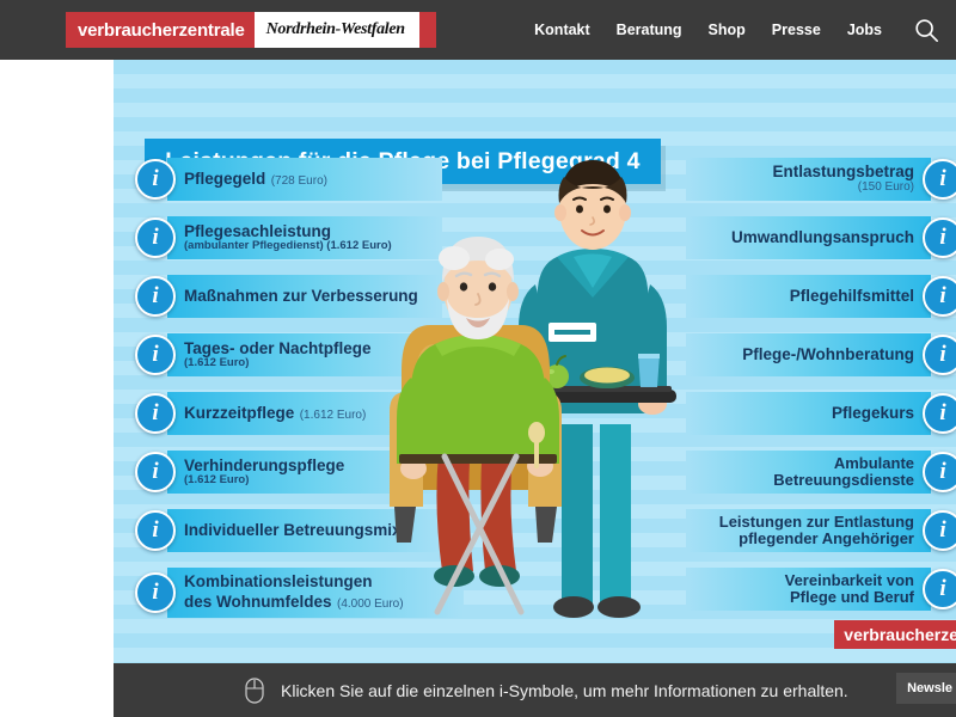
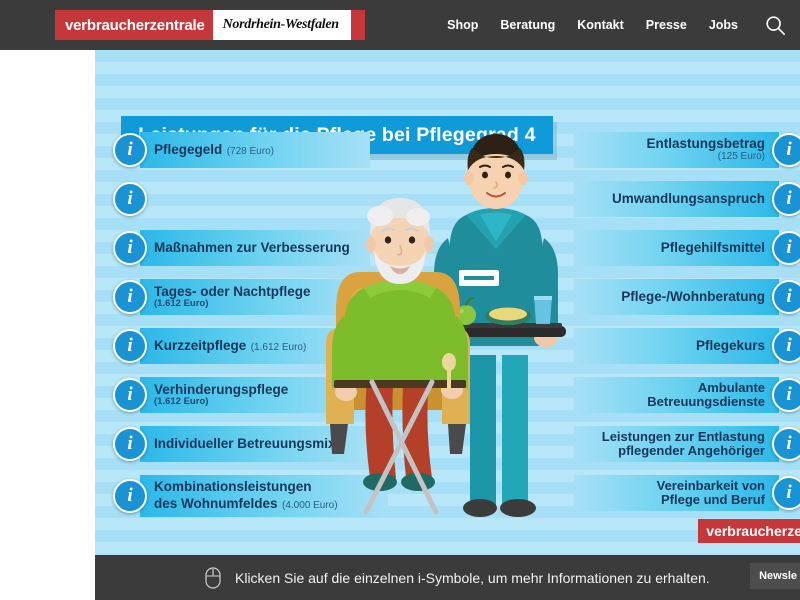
  verbraucherzentrale
  Nordrhein-Westfalen
- Kontakt
+ Shop
  Beratung
- Shop
+ Kontakt
  Presse
  Jobs
  i
  Pflegegeld (728 Euro)
  i
- Pflegesachleistung
- (ambulanter Pflegedienst) (1.612 Euro)
  i
  Maßnahmen zur Verbesserung
  i
  Tages- oder Nachtpflege
  (1.612 Euro)
  i
  Kurzzeitpflege (1.612 Euro)
  i
  Verhinderungspflege
  (1.612 Euro)
  i
  Individueller Betreuungsmi
  i
  Kombinationsleistungen
  des Wohnumfeldes (4.000 Euro)
  i
  Entlastungsbetrag
- (150 Euro)
+ (125 Euro)
  i
  Umwandlungsanspruch
  i
  Pflegehilfsmittel
  i
  Pflege-/Wohnberatung
  i
  Pflegekurs
  i
  Ambulante
  Betreuungsdienste
  i
  Leistungen zur Entlastung
  pflegender Angehöriger
  i
  Vereinbarkeit von
  Pflege und Beruf
  verbraucherze
  Klicken Sie auf die einzelnen i-Symbole, um mehr Informationen zu erhalten.
  Newsle
